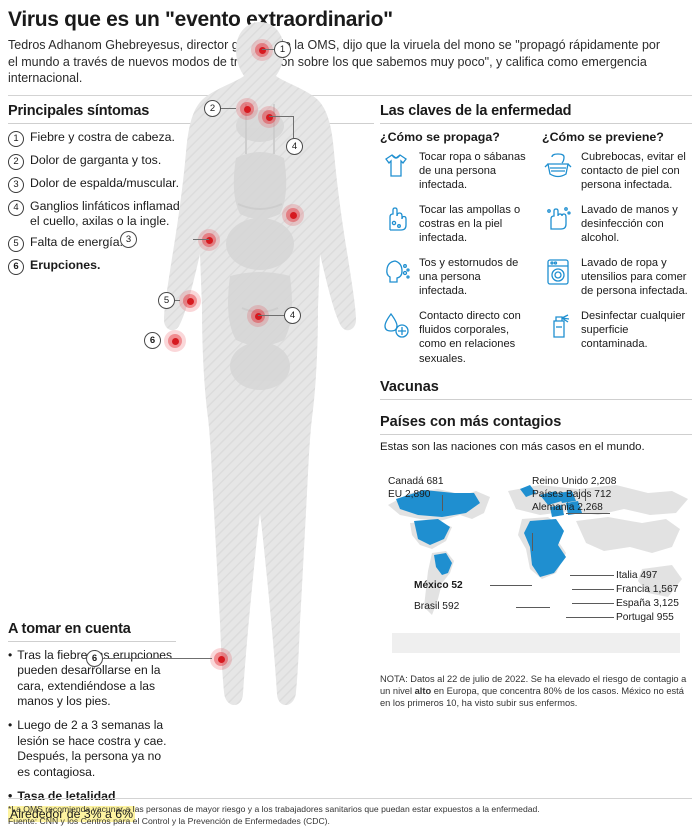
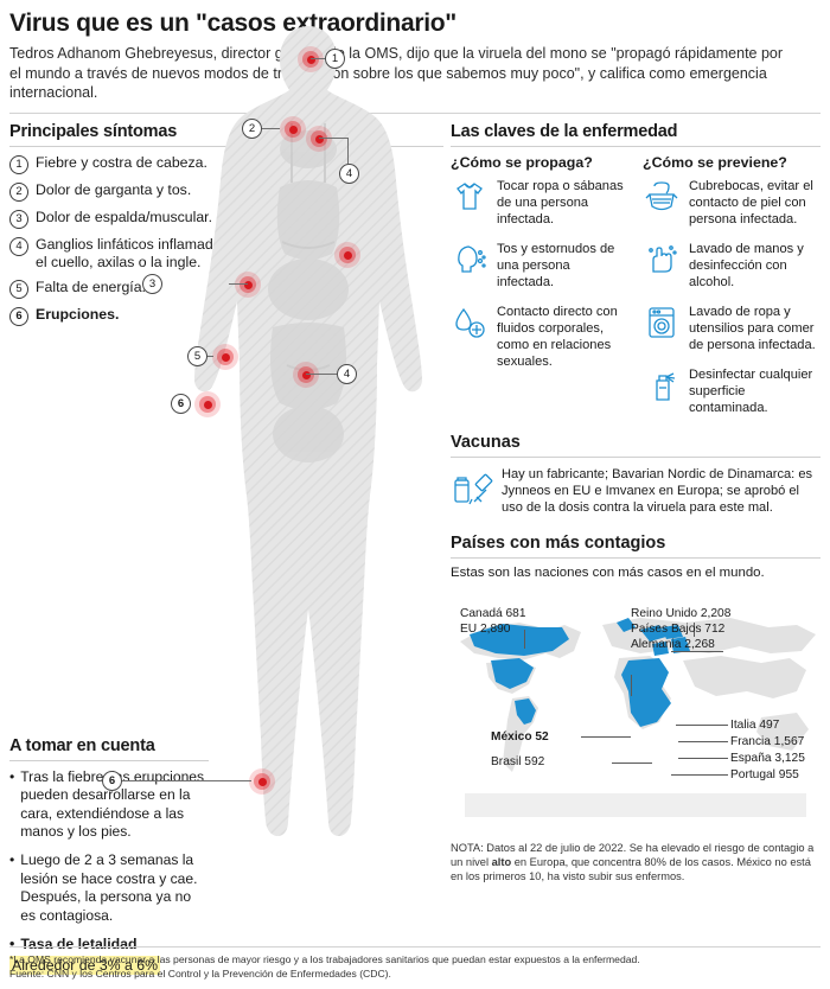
- Virus que es un "evento extraordinario"
+ Virus que es un "casos extraordinario"
  Tedros Adhanom Ghebreyesus, director g la OMS, dijo que la viruela del mono se "propagó rápidamente por el mundo a través de nuevos modos de trón sobre los que sabemos muy poco", y califica como emergencia internacional.
  Principales síntomas
  1
  Fiebre y costra de cabeza.
  2
  Dolor de garganta y tos.
  3
  Dolor de espalda/muscular.
  4
  Ganglios linfáticos inflamad el cuello, axilas o la ingle.
  5
  Falta de energía
  6
  Erupciones.
  A tomar en cuenta
  •
  Tras la fiebres erupciones pueden desarrollarse en la cara, extendiéndose a las manos y los pies.
  •
  Luego de 2 a 3 semanas la lesión se hace costra y cae. Después, la persona ya no es contagiosa.
  •
  Tasa de letalidad
  Alrededor de 3% a 6%
  Las claves de la enfermedad
  ¿Cómo se propaga?
  Tocar ropa o sábanas de una persona infectada.
- Tocar las ampollas o costras en la piel infectada.
  Tos y estornudos de una persona infectada.
  Contacto directo con fluidos corporales, como en relaciones sexuales.
  ¿Cómo se previene?
  Cubrebocas, evitar el contacto de piel con persona infectada.
  Lavado de manos y desinfección con alcohol.
  Lavado de ropa y utensilios para comer de persona infectada.
  Desinfectar cualquier superficie contaminada.
  Vacunas
+ Hay un fabricante; Bavarian Nordic de Dinamarca: es Jynneos en EU e Imvanex en Europa; se aprobó el uso de la dosis contra la viruela para este mal.
  Países con más contagios
  Estas son las naciones con más casos en el mundo.
  Canadá 681
  EU 2,890
  Reino Unido 2,208
  Países Bajos 712
  Alemania 2,268
  México 52
  Brasil 592
  Italia 497
  Francia 1,567
  España 3,125
  Portugal 955
  NOTA: Datos al 22 de julio de 2022. Se ha elevado el riesgo de contagio a un nivel alto en Europa, que concentra 80% de los casos. México no está en los primeros 10, ha visto subir sus enfermos.
  1
  2
  4
  3
  5
  4
  6
  6
  *La OMS recomienda vacunar a las personas de mayor riesgo y a los trabajadores sanitarios que puedan estar expuestos a la enfermedad.
  Fuente: CNN y los Centros para el Control y la Prevención de Enfermedades (CDC).
